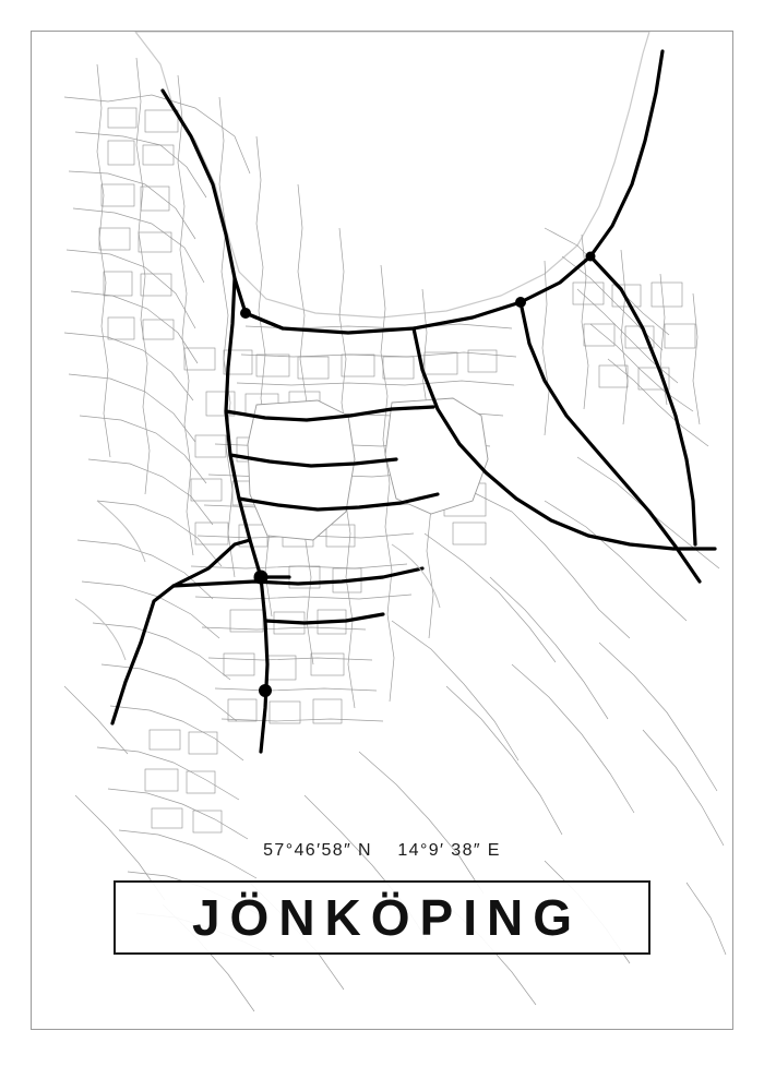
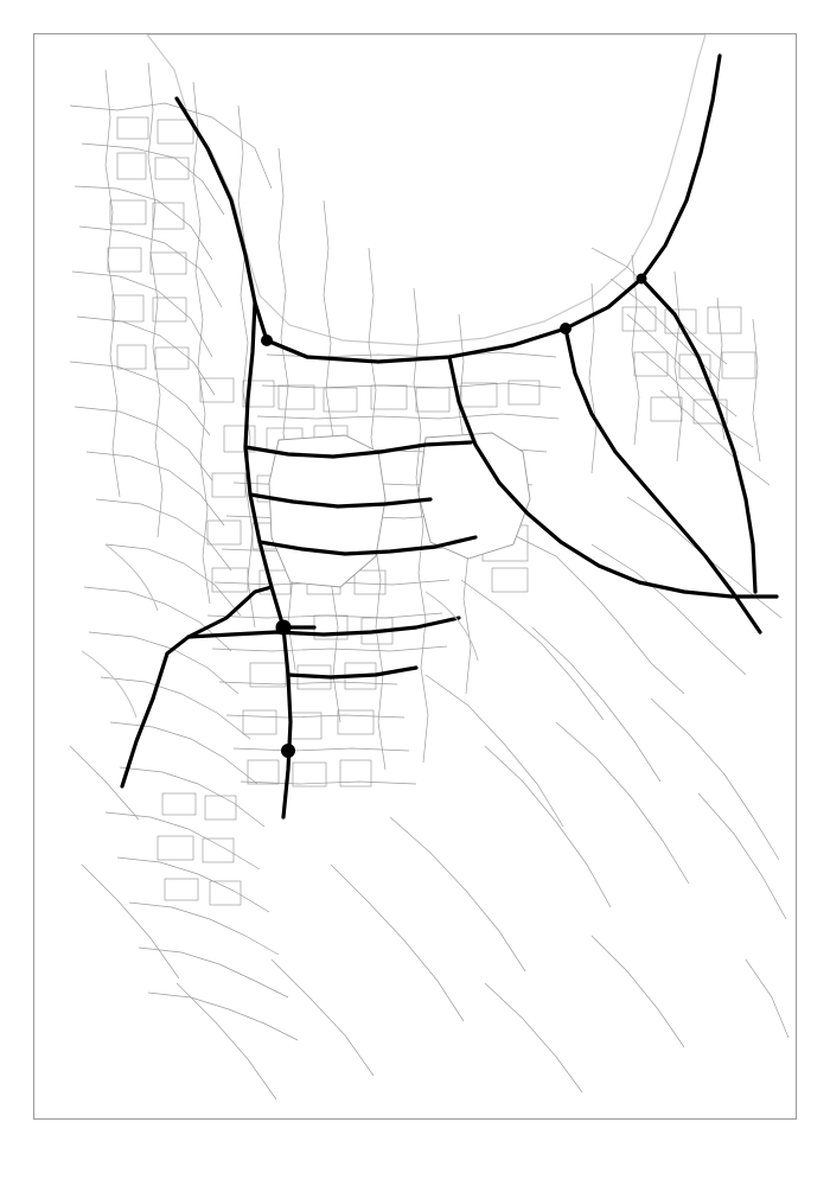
- 57°46′58″ N 14°9′ 38″ E
- JÖNKÖPING
